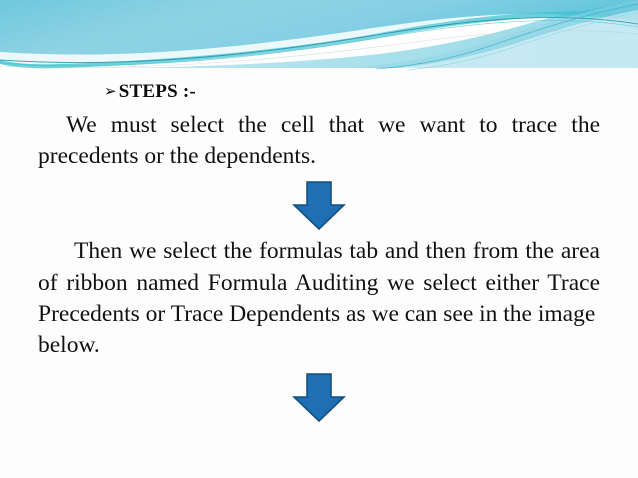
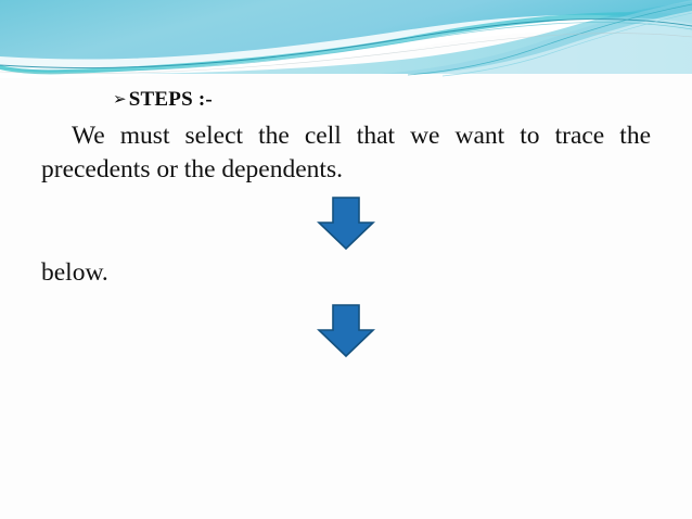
  ➢ STEPS :-
  We must select the cell that we want to trace the precedents or the dependents.
- Then we select the formulas tab and then from the area of ribbon named Formula Auditing we select either Trace Precedents or Trace Dependents as we can see in the image
  below.
